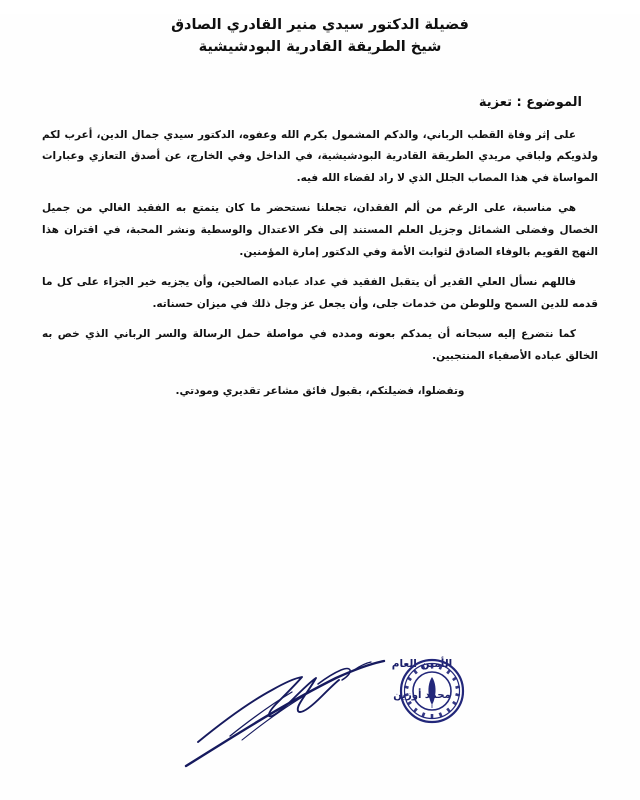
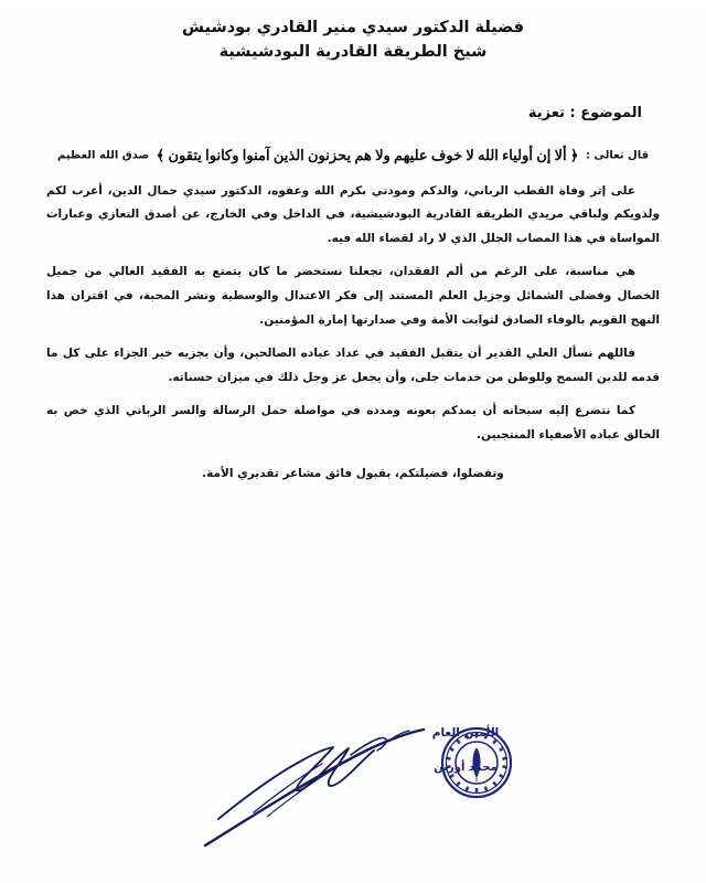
- فضيلة الدكتور سيدي منير القادري الصادق
+ فضيلة الدكتور سيدي منير القادري بودشيش
  شيخ الطريقة القادرية البودشيشية
  الموضوع : تعزية
+ قال تعالى : ﴿ ألا إن أولياء الله لا خوف عليهم ولا هم يحزنون الذين آمنوا وكانوا يتقون ﴾ صدق الله العظيم
- على إثر وفاة القطب الرباني، والدكم المشمول بكرم الله وعفوه، الدكتور سيدي جمال الدين، أعرب لكم ولذويكم ولباقي مريدي الطريقة القادرية البودشيشية، في الداخل وفي الخارج، عن أصدق التعازي وعبارات المواساة في هذا المصاب الجلل الذي لا راد لقضاء الله فيه.
+ على إثر وفاة القطب الرباني، والدكم ومودتي بكرم الله وعفوه، الدكتور سيدي جمال الدين، أعرب لكم ولذويكم ولباقي مريدي الطريقة القادرية البودشيشية، في الداخل وفي الخارج، عن أصدق التعازي وعبارات المواساة في هذا المصاب الجلل الذي لا راد لقضاء الله فيه.
- هي مناسبة، على الرغم من ألم الفقدان، تجعلنا نستحضر ما كان يتمتع به الفقيد الغالي من جميل الخصال وفضلى الشمائل وجزيل العلم المستند إلى فكر الاعتدال والوسطية ونشر المحبة، في اقتران هذا النهج القويم بالوفاء الصادق لثوابت الأمة وفي الدكتور إمارة المؤمنين.
+ هي مناسبة، على الرغم من ألم الفقدان، تجعلنا نستحضر ما كان يتمتع به الفقيد الغالي من جميل الخصال وفضلى الشمائل وجزيل العلم المستند إلى فكر الاعتدال والوسطية ونشر المحبة، في اقتران هذا النهج القويم بالوفاء الصادق لثوابت الأمة وفي صدارتها إمارة المؤمنين.
  فاللهم نسأل العلي القدير أن يتقبل الفقيد في عداد عباده الصالحين، وأن يجزيه خير الجزاء على كل ما قدمه للدين السمح وللوطن من خدمات جلى، وأن يجعل عز وجل ذلك في ميزان حسناته.
  كما نتضرع إليه سبحانه أن يمدكم بعونه ومدده في مواصلة حمل الرسالة والسر الرباني الذي خص به الخالق عباده الأصفياء المنتجبين.
- وتفضلوا، فضيلتكم، بقبول فائق مشاعر تقديري ومودتي.
+ وتفضلوا، فضيلتكم، بقبول فائق مشاعر تقديري الأمة.
  محد أوزين
